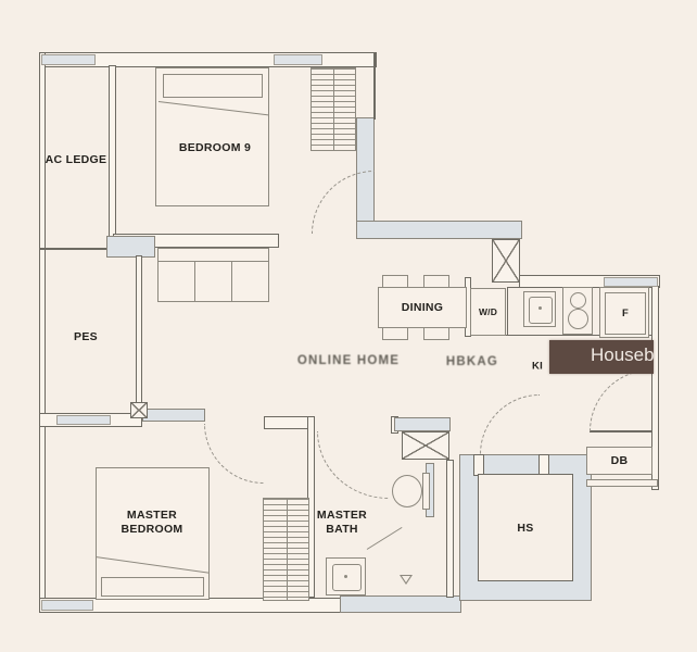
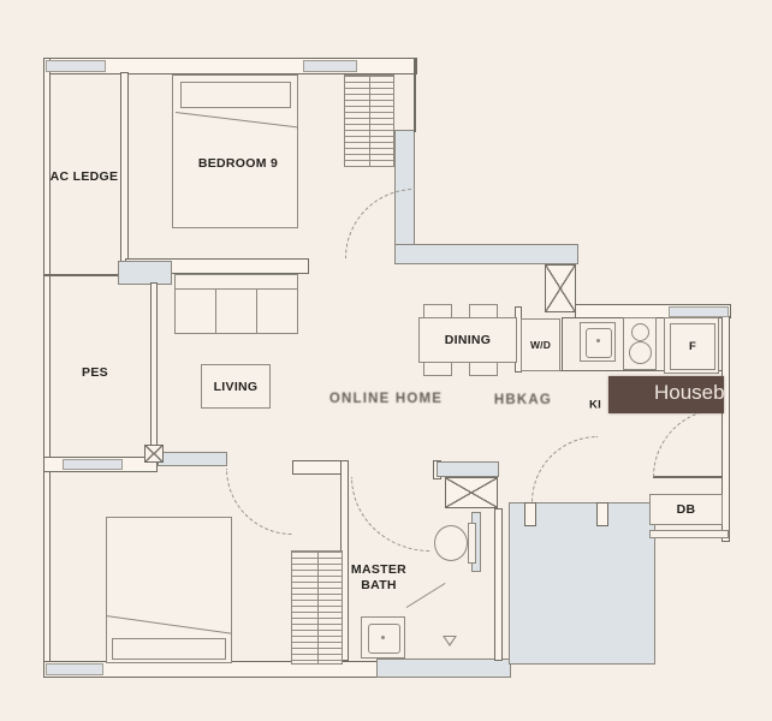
- HS
  DB
+ LIVING
  DINING
  W/D
  F
  AC LEDGE
  BEDROOM 9
  PES
- MASTER BEDROOM
  MASTER BATH
  KI
  ONLINE HOME
  HBKAG
  Houseb
